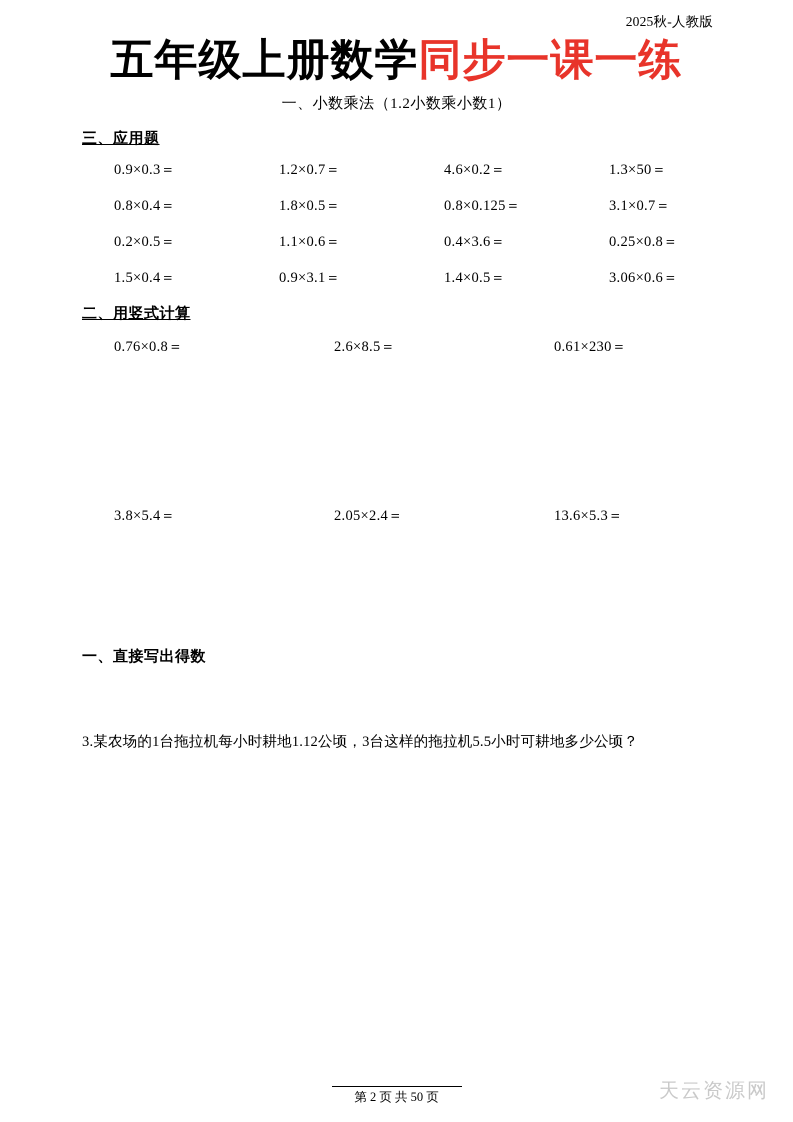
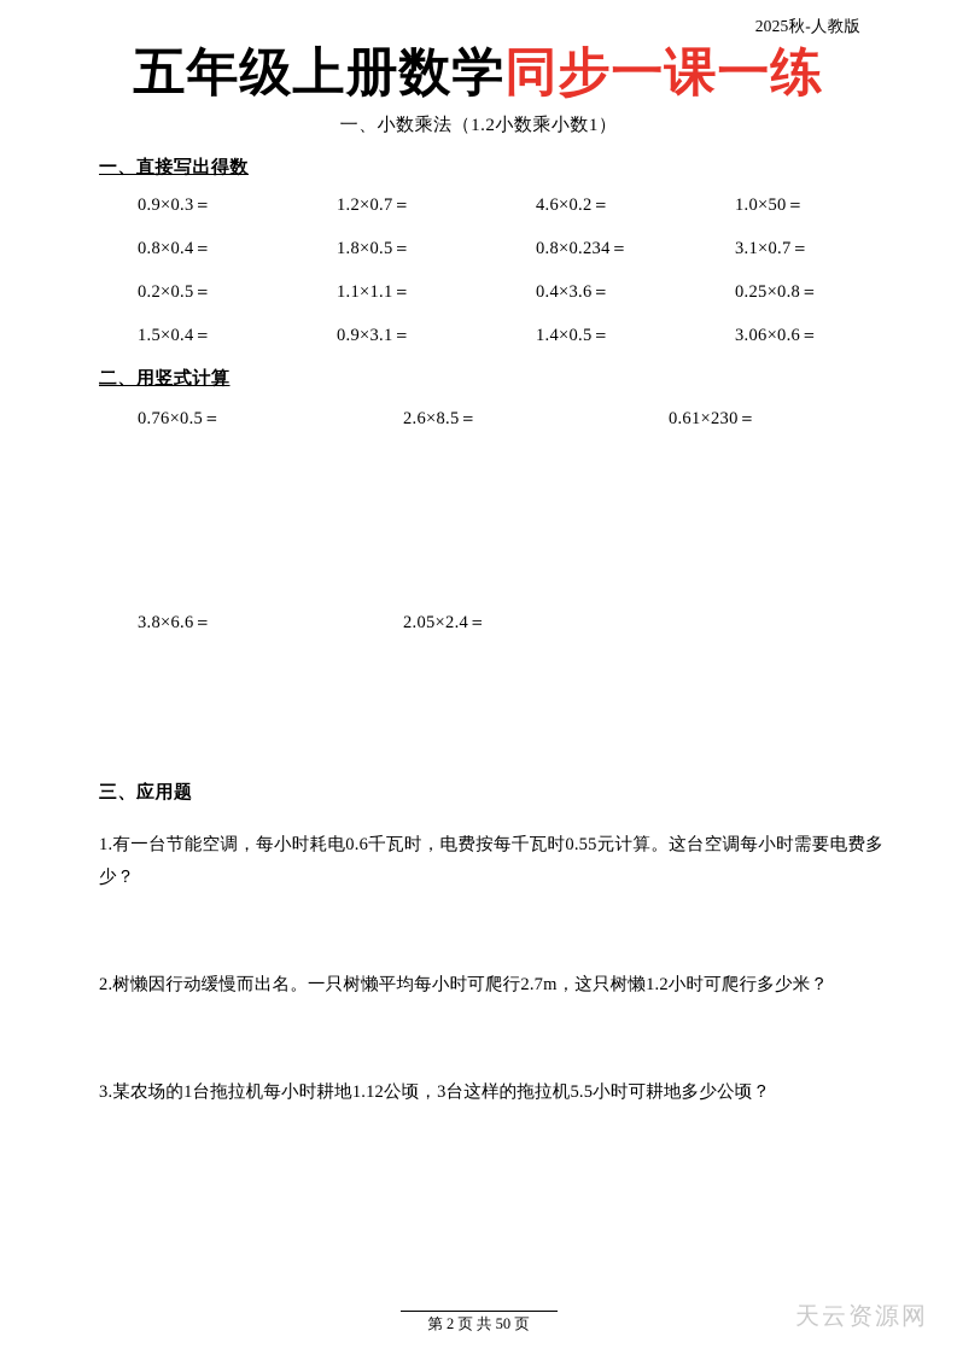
  2025秋-人教版
  五年级上册数学同步一课一练
  一、小数乘法（1.2小数乘小数1）
- 三、应用题
+ 一、直接写出得数
  0.9×0.3＝
  1.2×0.7＝
  4.6×0.2＝
- 1.3×50＝
+ 1.0×50＝
  0.8×0.4＝
  1.8×0.5＝
- 0.8×0.125＝
+ 0.8×0.234＝
  3.1×0.7＝
  0.2×0.5＝
- 1.1×0.6＝
+ 1.1×1.1＝
  0.4×3.6＝
  0.25×0.8＝
  1.5×0.4＝
  0.9×3.1＝
  1.4×0.5＝
  3.06×0.6＝
  二、用竖式计算
- 0.76×0.8＝
+ 0.76×0.5＝
  2.6×8.5＝
  0.61×230＝
- 3.8×5.4＝
+ 3.8×6.6＝
  2.05×2.4＝
- 13.6×5.3＝
- 一、直接写出得数
+ 三、应用题
+ 1.有一台节能空调，每小时耗电0.6千瓦时，电费按每千瓦时0.55元计算。这台空调每小时需要电费多少？
+ 2.树懒因行动缓慢而出名。一只树懒平均每小时可爬行2.7m，这只树懒1.2小时可爬行多少米？
  3.某农场的1台拖拉机每小时耕地1.12公顷，3台这样的拖拉机5.5小时可耕地多少公顷？
  第 2 页 共 50 页
  天云资源网
